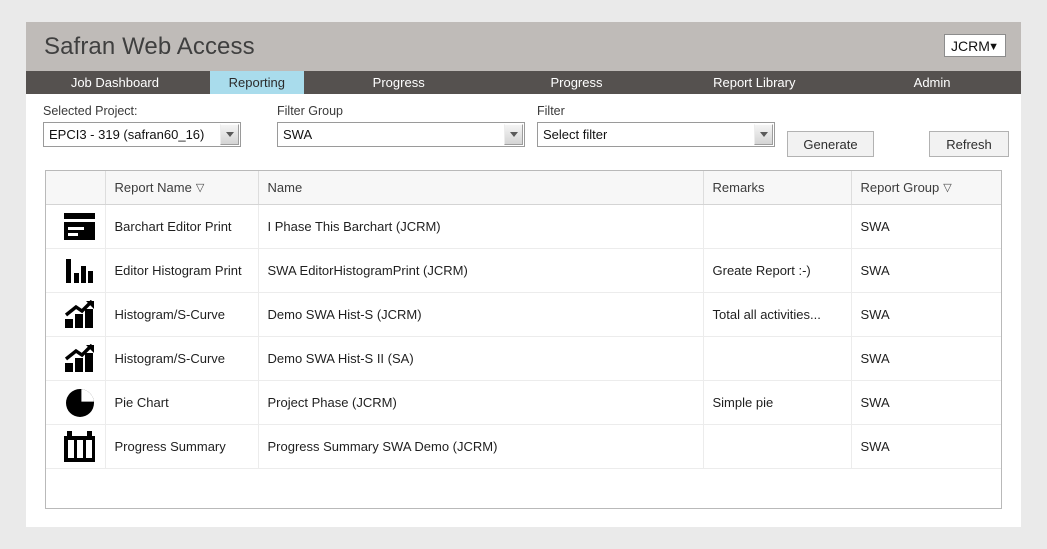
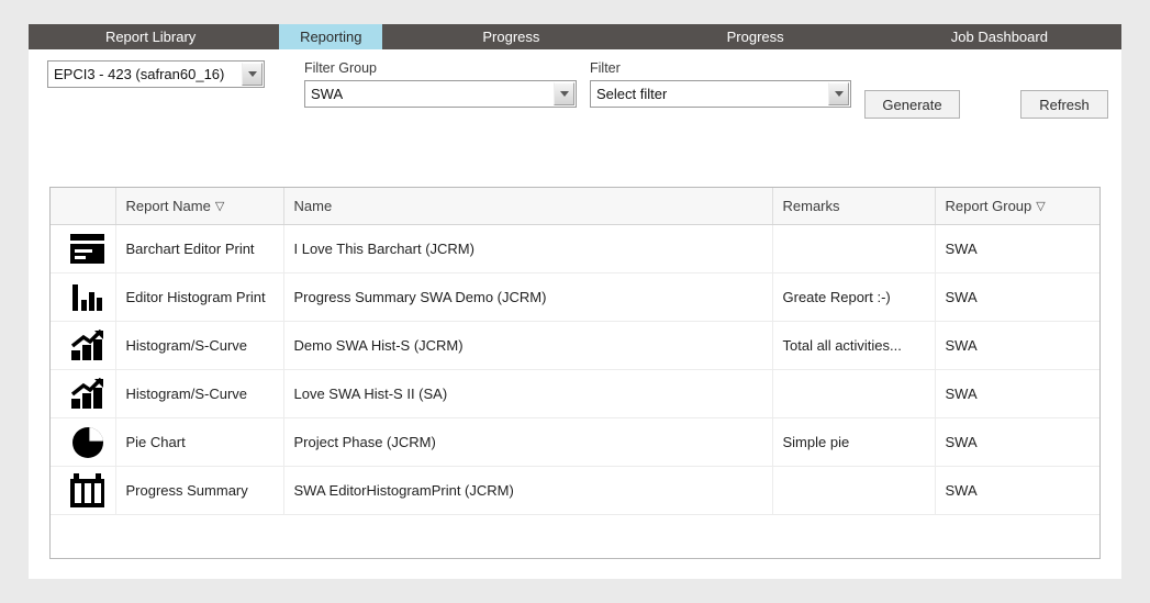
- Safran Web Access
- JCRM
- ▼
- Job Dashboard
+ Report Library
  Reporting
  Progress
  Progress
- Report Library
+ Job Dashboard
- Admin
- Selected Project:
- EPCI3 - 319 (safran60_16)
+ EPCI3 - 423 (safran60_16)
  Filter Group
  SWA
  Filter
  Select filter
  Generate
  Refresh
  	Report Name ▽	Name	Remarks	Report Group ▽
- 	Barchart Editor Print	I Phase This Barchart (JCRM)		SWA
+ 	Barchart Editor Print	I Love This Barchart (JCRM)		SWA
- 	Editor Histogram Print	SWA EditorHistogramPrint (JCRM)	Greate Report :-)	SWA
+ 	Editor Histogram Print	Progress Summary SWA Demo (JCRM)	Greate Report :-)	SWA
  	Histogram/S-Curve	Demo SWA Hist-S (JCRM)	Total all activities...	SWA
- 	Histogram/S-Curve	Demo SWA Hist-S II (SA)		SWA
+ 	Histogram/S-Curve	Love SWA Hist-S II (SA)		SWA
  	Pie Chart	Project Phase (JCRM)	Simple pie	SWA
- 	Progress Summary	Progress Summary SWA Demo (JCRM)		SWA
+ 	Progress Summary	SWA EditorHistogramPrint (JCRM)		SWA
